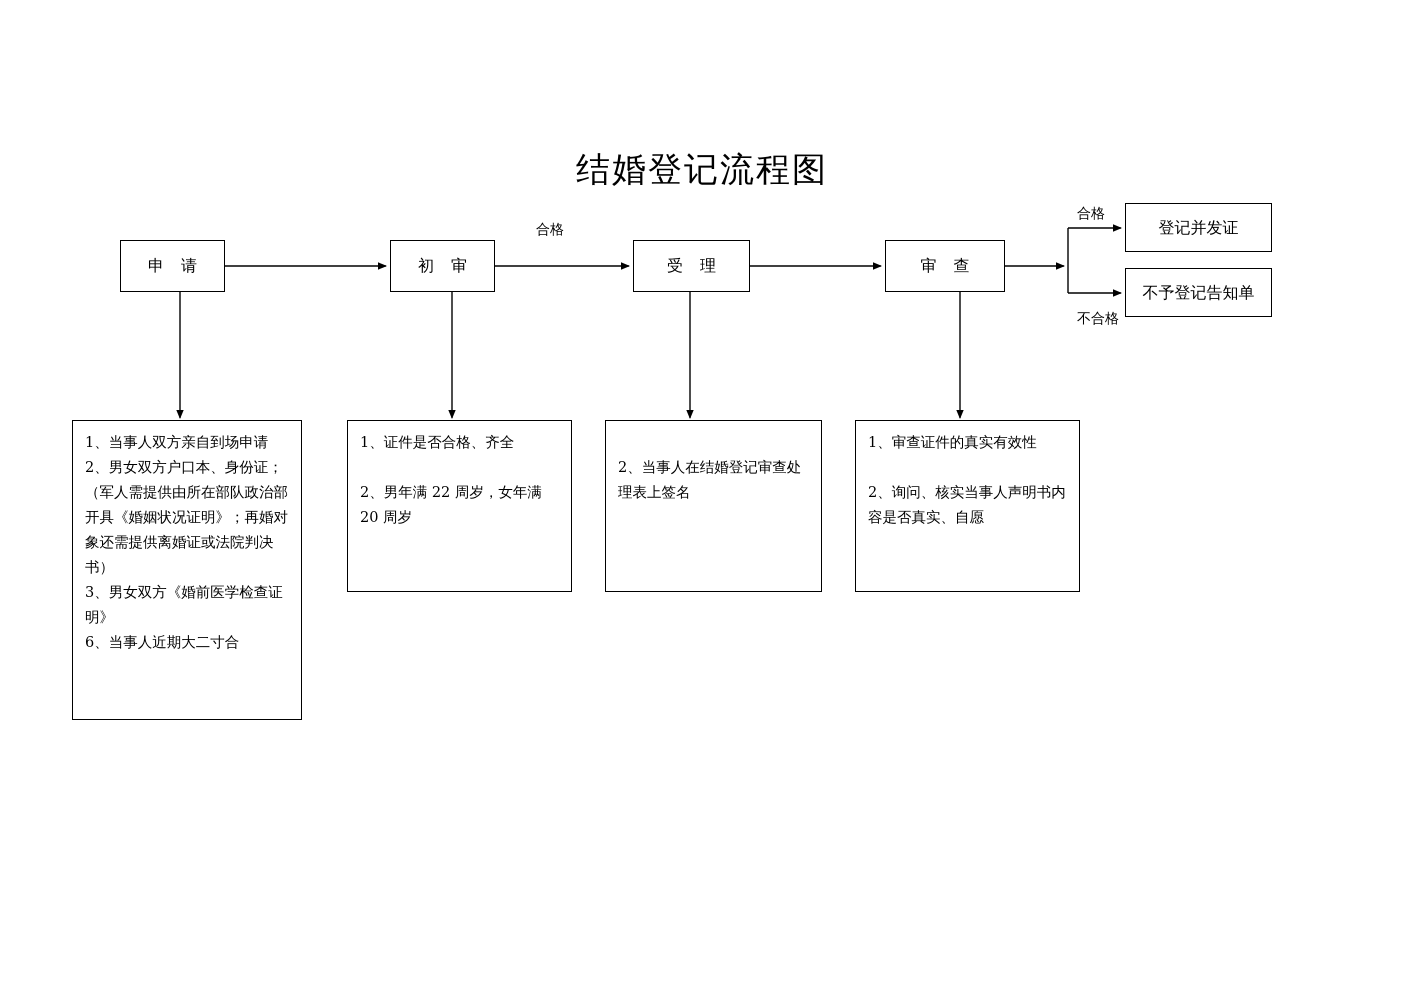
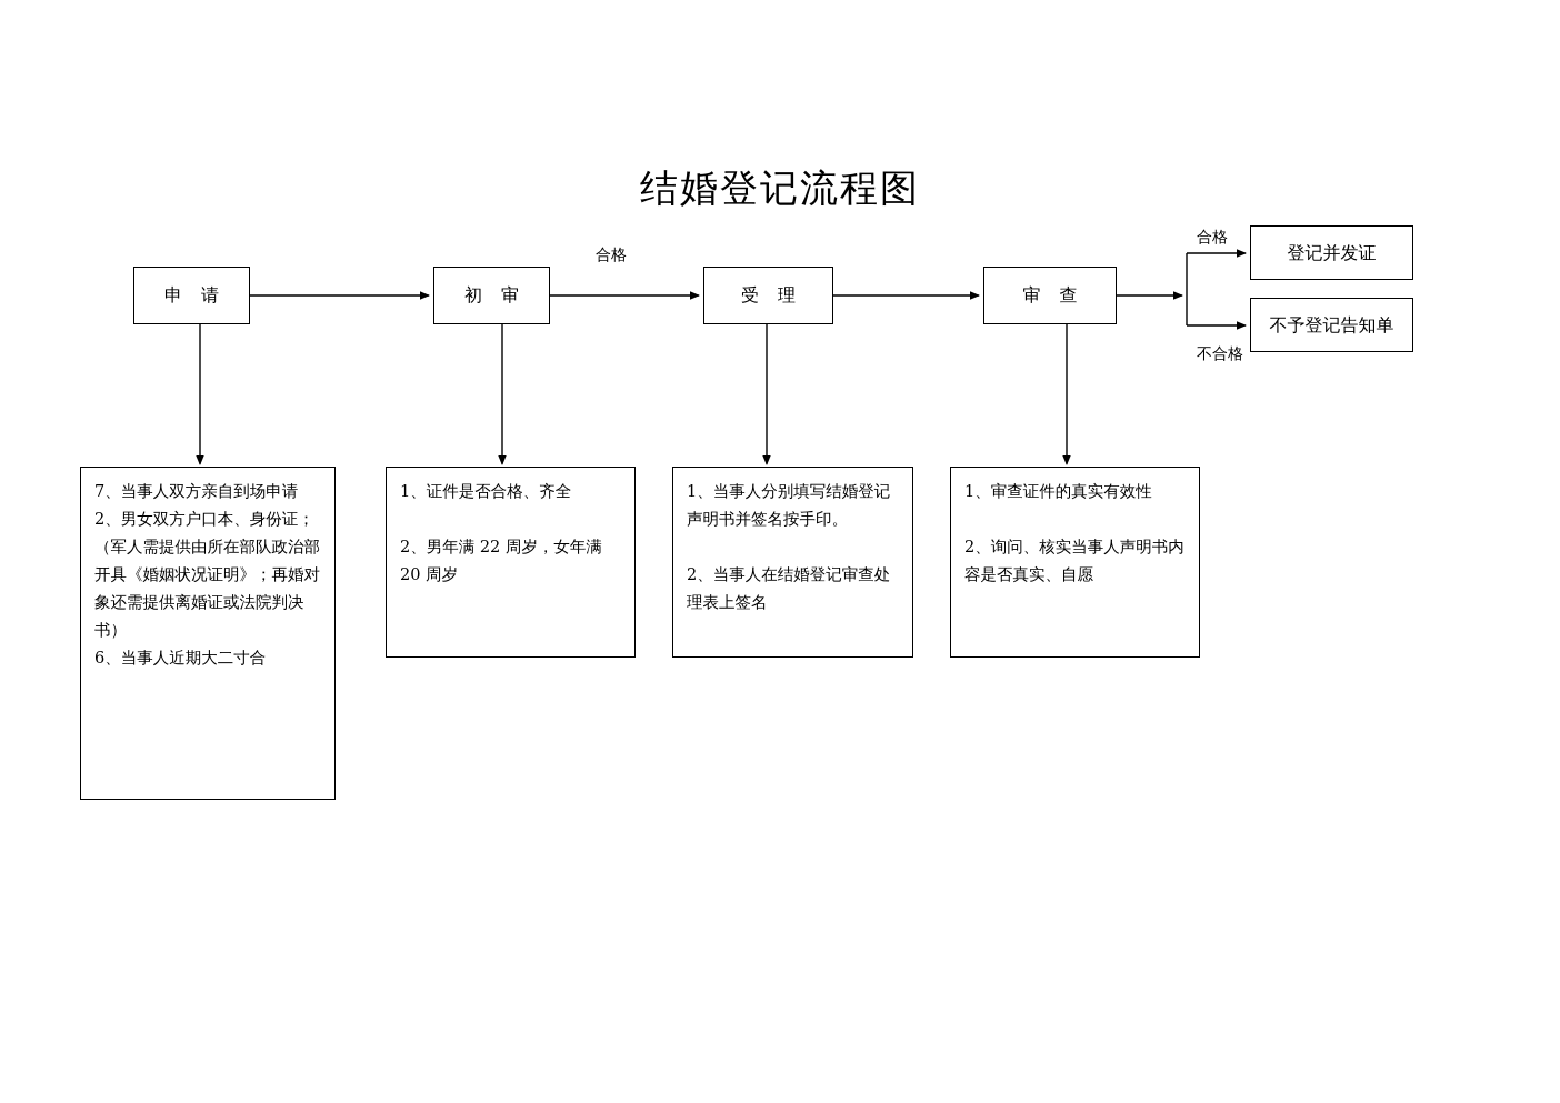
  结婚登记流程图
  申 请
  初 审
  受 理
  审 查
  登记并发证
  不予登记告知单
  合格
  合格
  不合格
- 1、当事人双方亲自到场申请
+ 7、当事人双方亲自到场申请
  2、男女双方户口本、身份证；（军人需提供由所在部队政治部开具《婚姻状况证明》；再婚对象还需提供离婚证或法院判决书）
- 3、男女双方《婚前医学检查证明》
  6、当事人近期大二寸合
  1、证件是否合格、齐全
  2、男年满 22 周岁，女年满 20 周岁
+ 1、当事人分别填写结婚登记声明书并签名按手印。
  2、当事人在结婚登记审查处理表上签名
  1、审查证件的真实有效性
  2、询问、核实当事人声明书内容是否真实、自愿
